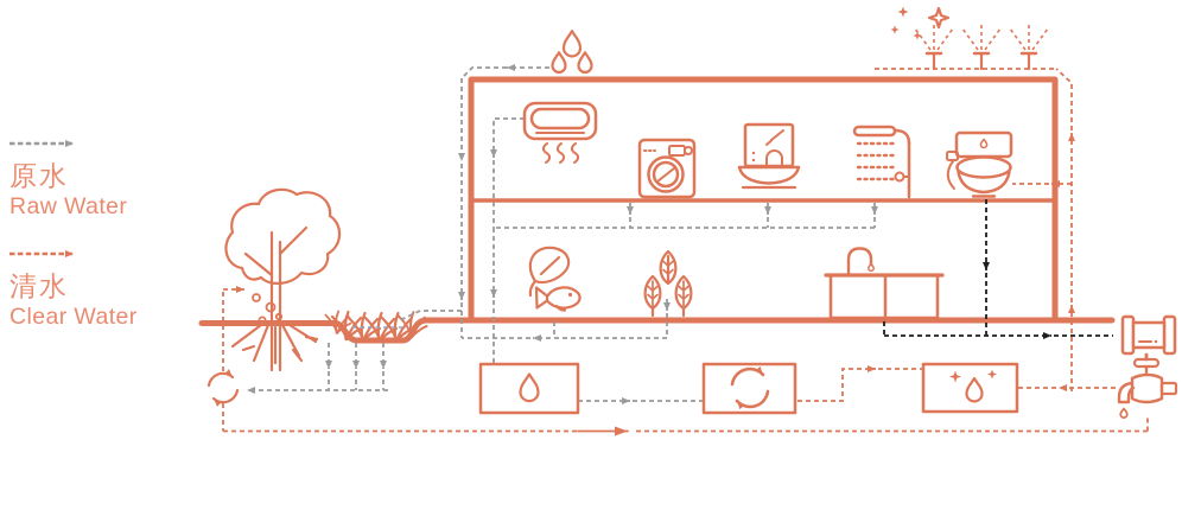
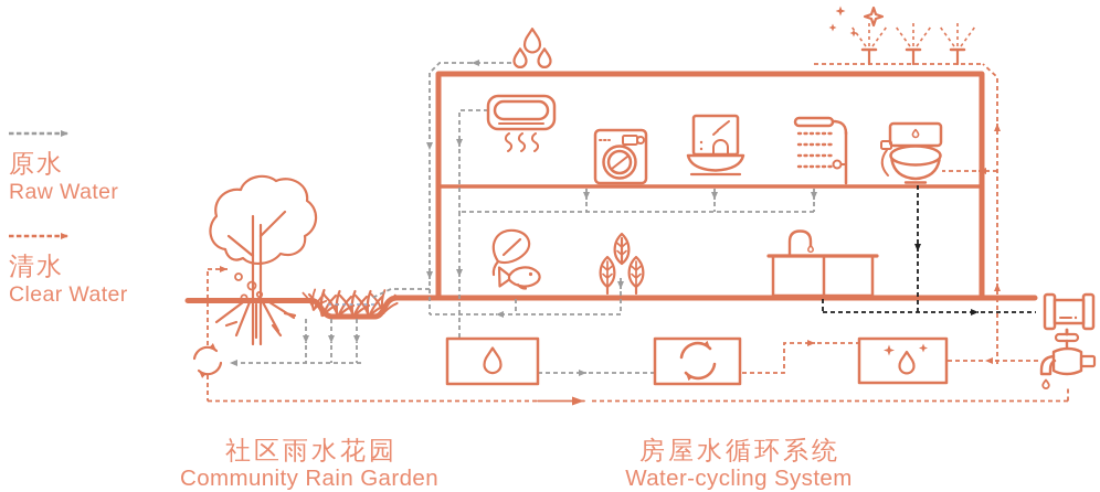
  原水
  Raw Water
  清水
  Clear Water
+ 社区雨水花园
+ Community Rain Garden
+ 房屋水循环系统
+ Water-cycling System
